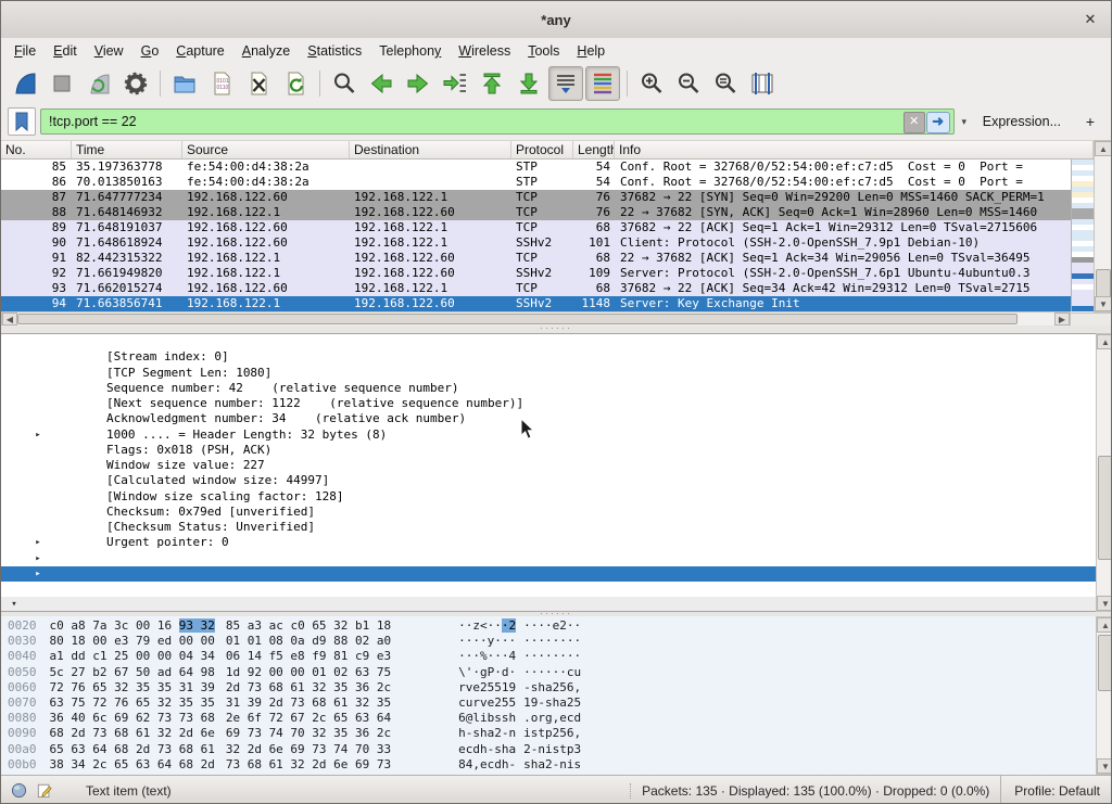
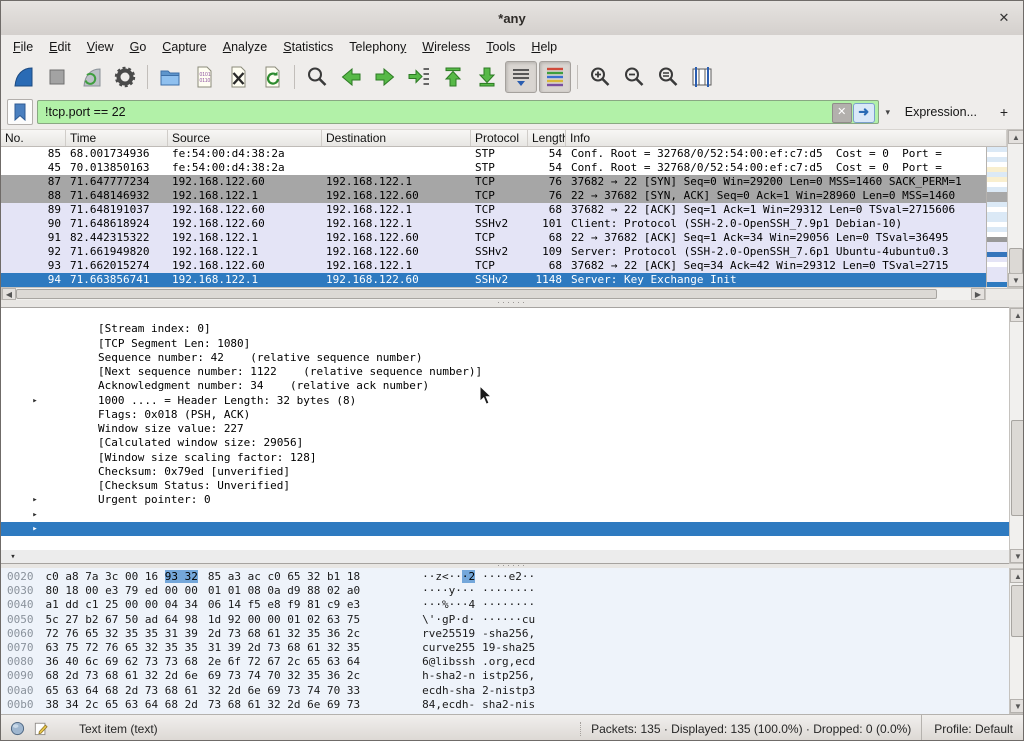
  *any
  ✕
  File
  Edit
  View
  Go
  Capture
  Analyze
  Statistics
  Telephony
  Wireless
  Tools
  Help
  !tcp.port == 22
  ✕
  ➜
  ▾
  Expression...
  +
  No.
  Time
  Source
  Destination
  Protocol
  Length
  Info
  85
- 35.197363778
+ 68.001734936
  fe:54:00:d4:38:2a
  STP
  54
  Conf. Root = 32768/0/52:54:00:ef:c7:d5 Cost = 0 Port =
- 86
+ 45
  70.013850163
  fe:54:00:d4:38:2a
  STP
  54
  Conf. Root = 32768/0/52:54:00:ef:c7:d5 Cost = 0 Port =
  87
  71.647777234
  192.168.122.60
  192.168.122.1
  TCP
  76
  37682 → 22 [SYN] Seq=0 Win=29200 Len=0 MSS=1460 SACK_PERM=1
  88
  71.648146932
  192.168.122.1
  192.168.122.60
  TCP
  76
  22 → 37682 [SYN, ACK] Seq=0 Ack=1 Win=28960 Len=0 MSS=1460
  89
  71.648191037
  192.168.122.60
  192.168.122.1
  TCP
  68
  37682 → 22 [ACK] Seq=1 Ack=1 Win=29312 Len=0 TSval=2715606
  90
  71.648618924
  192.168.122.60
  192.168.122.1
  SSHv2
  101
  Client: Protocol (SSH-2.0-OpenSSH_7.9p1 Debian-10)
  91
  82.442315322
  192.168.122.1
  192.168.122.60
  TCP
  68
  22 → 37682 [ACK] Seq=1 Ack=34 Win=29056 Len=0 TSval=36495
  92
  71.661949820
  192.168.122.1
  192.168.122.60
  SSHv2
  109
  Server: Protocol (SSH-2.0-OpenSSH_7.6p1 Ubuntu-4ubuntu0.3
  93
  71.662015274
  192.168.122.60
  192.168.122.1
  TCP
  68
  37682 → 22 [ACK] Seq=34 Ack=42 Win=29312 Len=0 TSval=2715
  94
  71.663856741
  192.168.122.1
  192.168.122.60
  SSHv2
  1148
  Server: Key Exchange Init
  ▲
  ▼
  ◀
  ▶
  ······
  [Stream index: 0]
  [TCP Segment Len: 1080]
  Sequence number: 42 (relative sequence number)
  [Next sequence number: 1122 (relative sequence number)]
  Acknowledgment number: 34 (relative ack number)
  1000 .... = Header Length: 32 bytes (8)
  ▸
  Flags: 0x018 (PSH, ACK)
  Window size value: 227
- [Calculated window size: 44997]
+ [Calculated window size: 29056]
  [Window size scaling factor: 128]
  Checksum: 0x79ed [unverified]
  [Checksum Status: Unverified]
  Urgent pointer: 0
  ▸
  ▸
  ▸
  ▾
  ▲
  ▼
  ······
  0020 c0 a8 7a 3c 00 16 93 32 85 a3 ac c0 65 32 b1 18 ··z<···2 ····e2··
  0030 80 18 00 e3 79 ed 00 00 01 01 08 0a d9 88 02 a0 ····y··· ········
  0040 a1 dd c1 25 00 00 04 34 06 14 f5 e8 f9 81 c9 e3 ···%···4 ········
  0050 5c 27 b2 67 50 ad 64 98 1d 92 00 00 01 02 63 75 \'·gP·d· ······cu
  0060 72 76 65 32 35 35 31 39 2d 73 68 61 32 35 36 2c rve25519 -sha256,
  0070 63 75 72 76 65 32 35 35 31 39 2d 73 68 61 32 35 curve255 19-sha25
  0080 36 40 6c 69 62 73 73 68 2e 6f 72 67 2c 65 63 64 6@libssh .org,ecd
  0090 68 2d 73 68 61 32 2d 6e 69 73 74 70 32 35 36 2c h-sha2-n istp256,
  00a0 65 63 64 68 2d 73 68 61 32 2d 6e 69 73 74 70 33 ecdh-sha 2-nistp3
  00b0 38 34 2c 65 63 64 68 2d 73 68 61 32 2d 6e 69 73 84,ecdh- sha2-nis
  ▲
  ▼
  Text item (text)
  Packets: 135 · Displayed: 135 (100.0%) · Dropped: 0 (0.0%)
  Profile: Default
